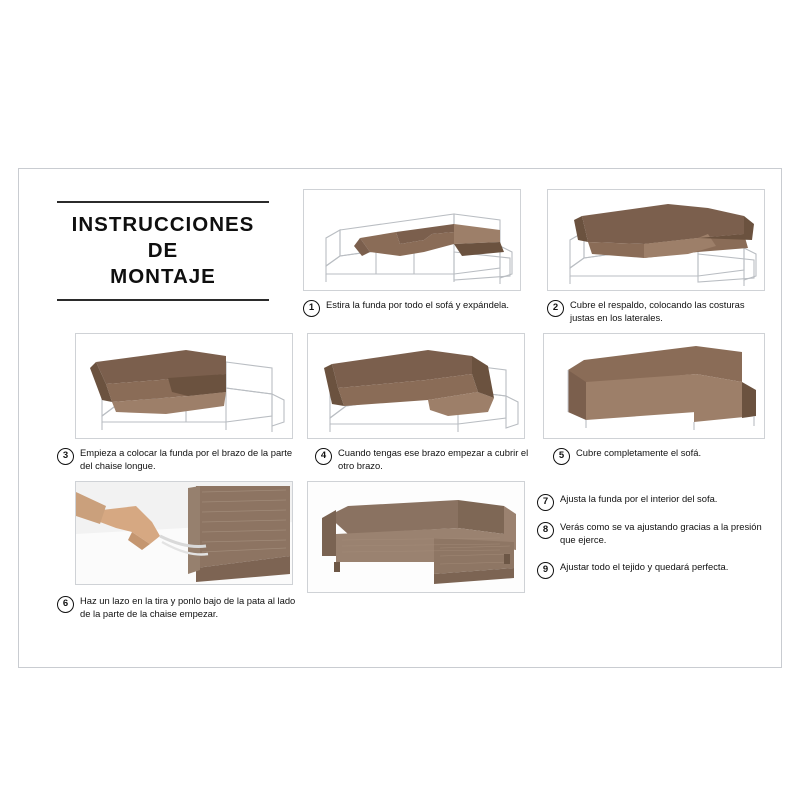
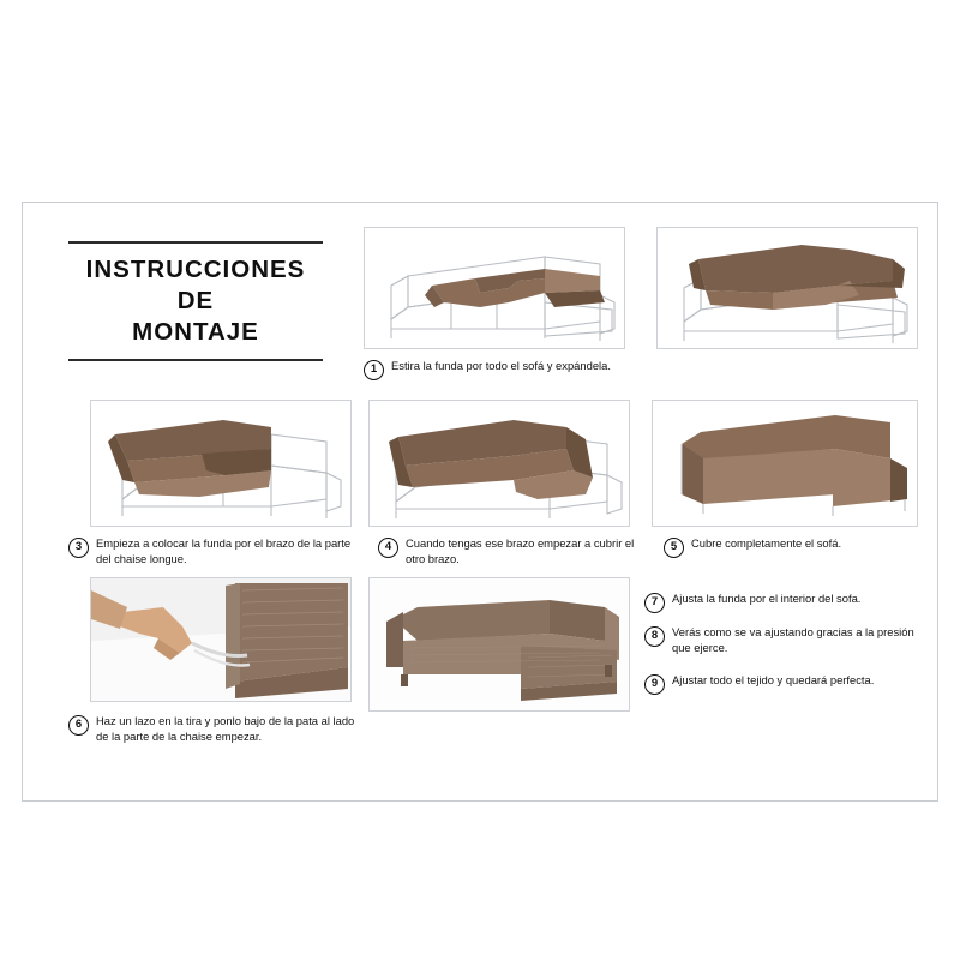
  INSTRUCCIONES
  DE
  MONTAJE
  1
  Estira la funda por todo el sofá y expándela.
- 2
- Cubre el respaldo, colocando las costuras justas en los laterales.
  3
  Empieza a colocar la funda por el brazo de la parte del chaise longue.
  4
  Cuando tengas ese brazo empezar a cubrir el otro brazo.
  5
  Cubre completamente el sofá.
  7
  Ajusta la funda por el interior del sofa.
  8
  Verás como se va ajustando gracias a la presión que ejerce.
  9
  Ajustar todo el tejido y quedará perfecta.
  6
  Haz un lazo en la tira y ponlo bajo de la pata al lado de la parte de la chaise empezar.
